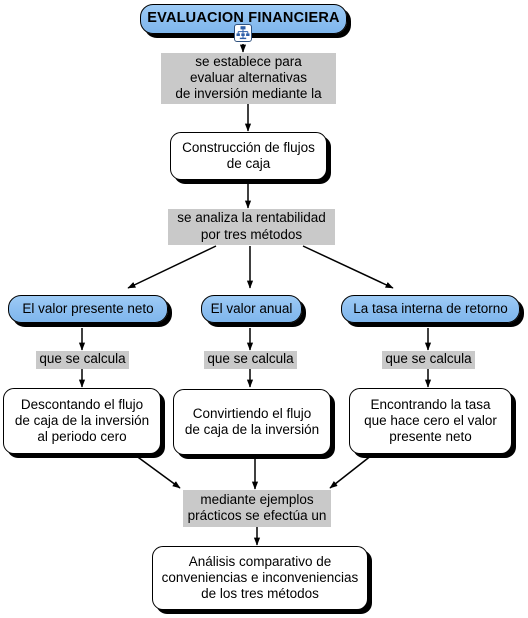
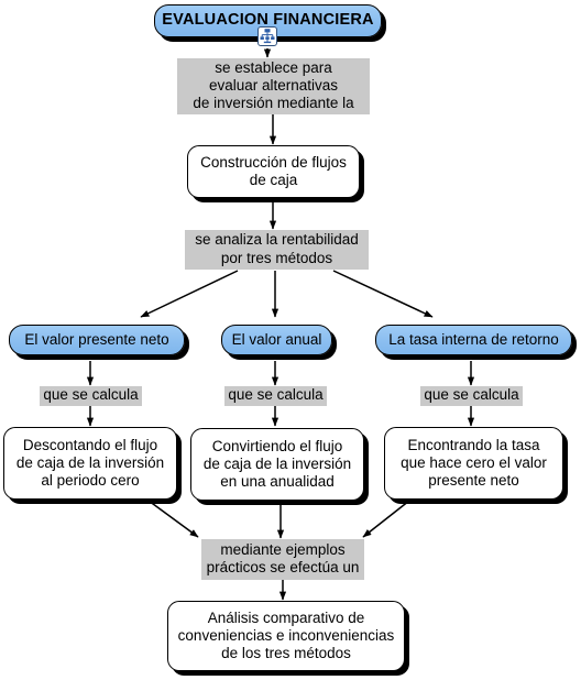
  EVALUACION FINANCIERA
  se establece para
  evaluar alternativas
  de inversión mediante la
  Construcción de flujos
  de caja
  se analiza la rentabilidad
  por tres métodos
  El valor presente neto
  El valor anual
  La tasa interna de retorno
  que se calcula
  que se calcula
  que se calcula
  Descontando el flujo
  de caja de la inversión
  al periodo cero
  Convirtiendo el flujo
  de caja de la inversión
+ en una anualidad
  Encontrando la tasa
  que hace cero el valor
  presente neto
  mediante ejemplos
  prácticos se efectúa un
  Análisis comparativo de
  conveniencias e inconveniencias
  de los tres métodos
